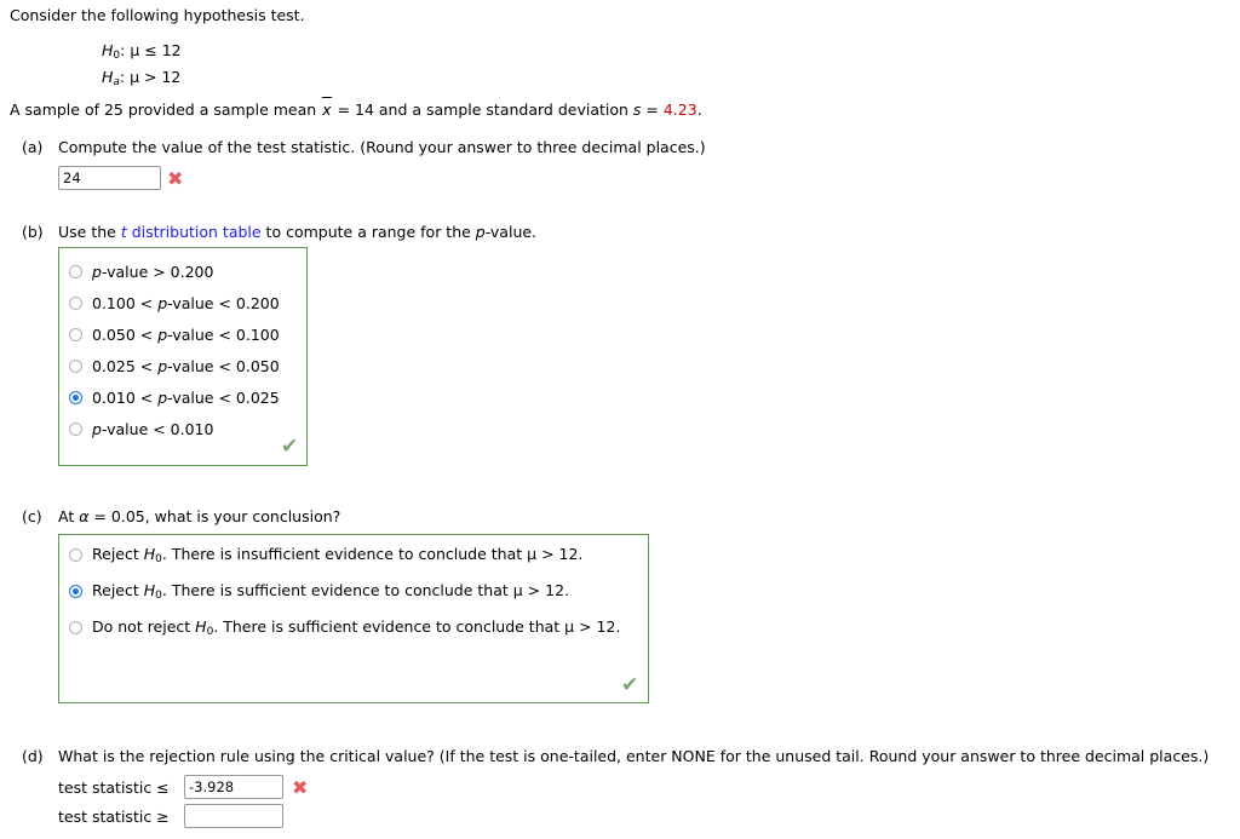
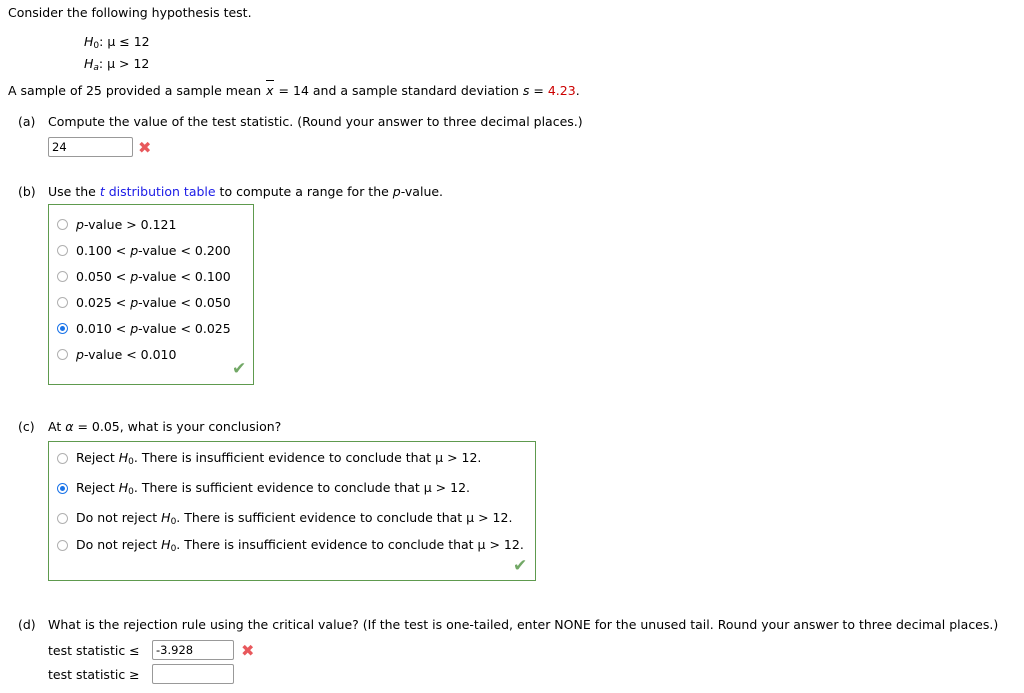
  Consider the following hypothesis test.
  H0: μ ≤ 12
  Ha: μ > 12
  A sample of 25 provided a sample mean x = 14 and a sample standard deviation s = 4.23.
  (a)
  Compute the value of the test statistic. (Round your answer to three decimal places.)
  24
  ✖
  (b)
  Use the t distribution table to compute a range for the p-value.
- p-value > 0.200
+ p-value > 0.121
  0.100 < p-value < 0.200
  0.050 < p-value < 0.100
  0.025 < p-value < 0.050
  0.010 < p-value < 0.025
  p-value < 0.010
  ✔
  (c)
  At α = 0.05, what is your conclusion?
  Reject H0. There is insufficient evidence to conclude that μ > 12.
  Reject H0. There is sufficient evidence to conclude that μ > 12.
  Do not reject H0. There is sufficient evidence to conclude that μ > 12.
+ Do not reject H0. There is insufficient evidence to conclude that μ > 12.
  ✔
  (d)
  What is the rejection rule using the critical value? (If the test is one-tailed, enter NONE for the unused tail. Round your answer to three decimal places.)
  test statistic ≤
  -3.928
  ✖
  test statistic ≥
